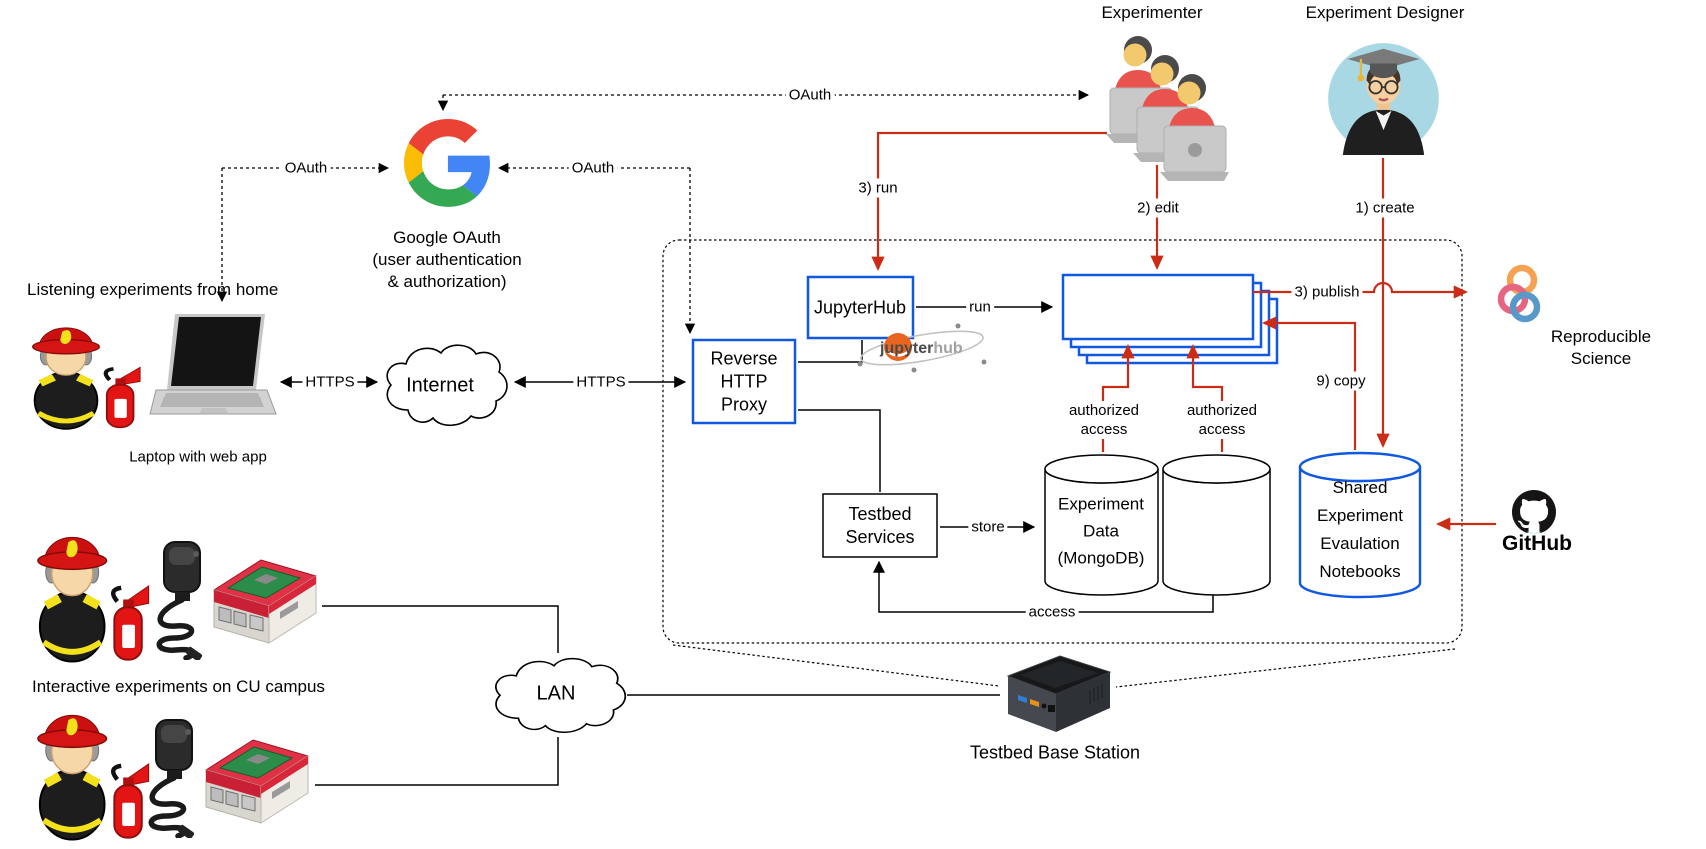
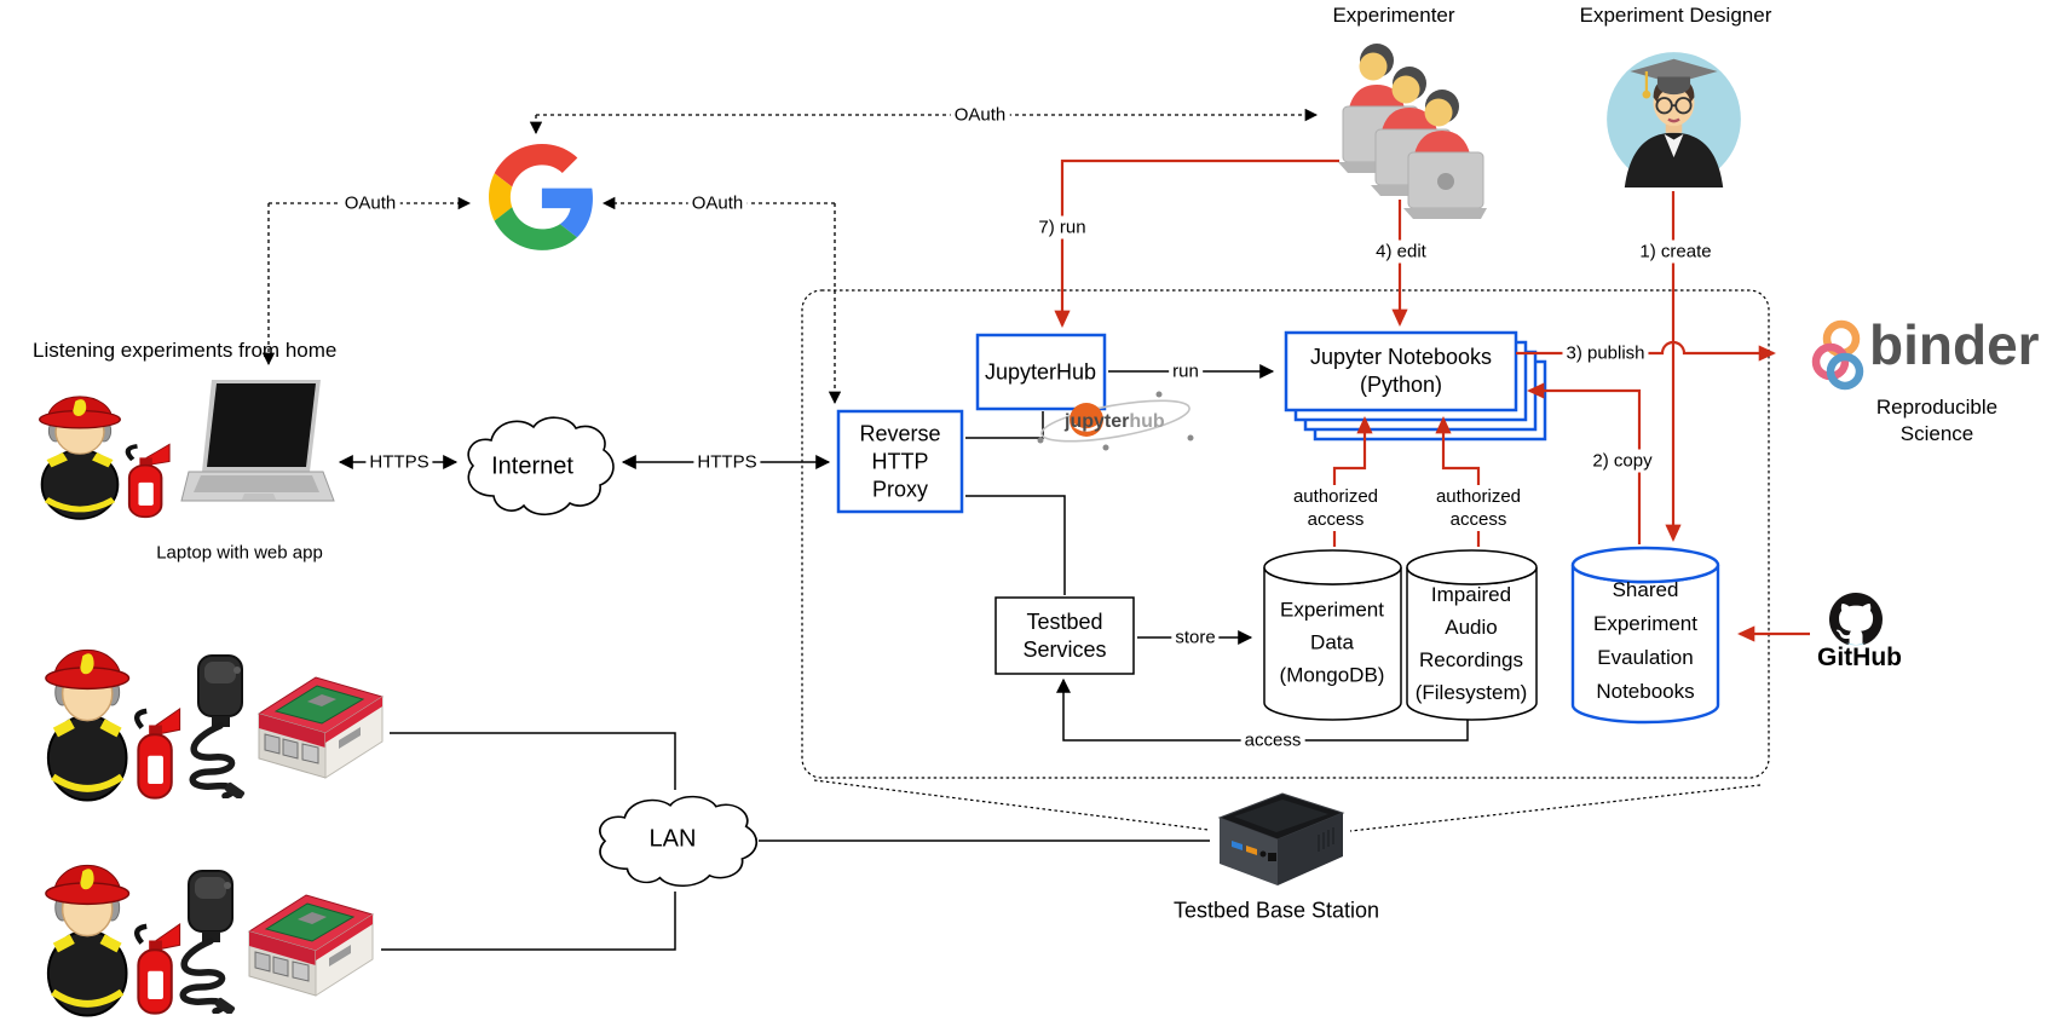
  Listening experiments from home
  Laptop with web app
- Interactive experiments on CU campus
  Testbed Base Station
  Experimenter
  Experiment Designer
- Google OAuth
- (user authentication
- & authorization)
  Internet
  LAN
  Reverse
  HTTP
  Proxy
  JupyterHub
+ Jupyter Notebooks
+ (Python)
  Testbed
  Services
  Experiment
  Data
  (MongoDB)
+ Impaired
+ Audio
+ Recordings
+ (Filesystem)
  Shared
  Experiment
  Evaulation
  Notebooks
  OAuth
  OAuth
  OAuth
  HTTPS
  HTTPS
  run
  store
  access
  authorized
  access
  authorized
  access
  1) create
- 9) copy
+ 2) copy
- 3) run
+ 7) run
- 2) edit
+ 4) edit
  3) publish
+ binder
  Reproducible
  Science
  GitHub
  jupyterhub
